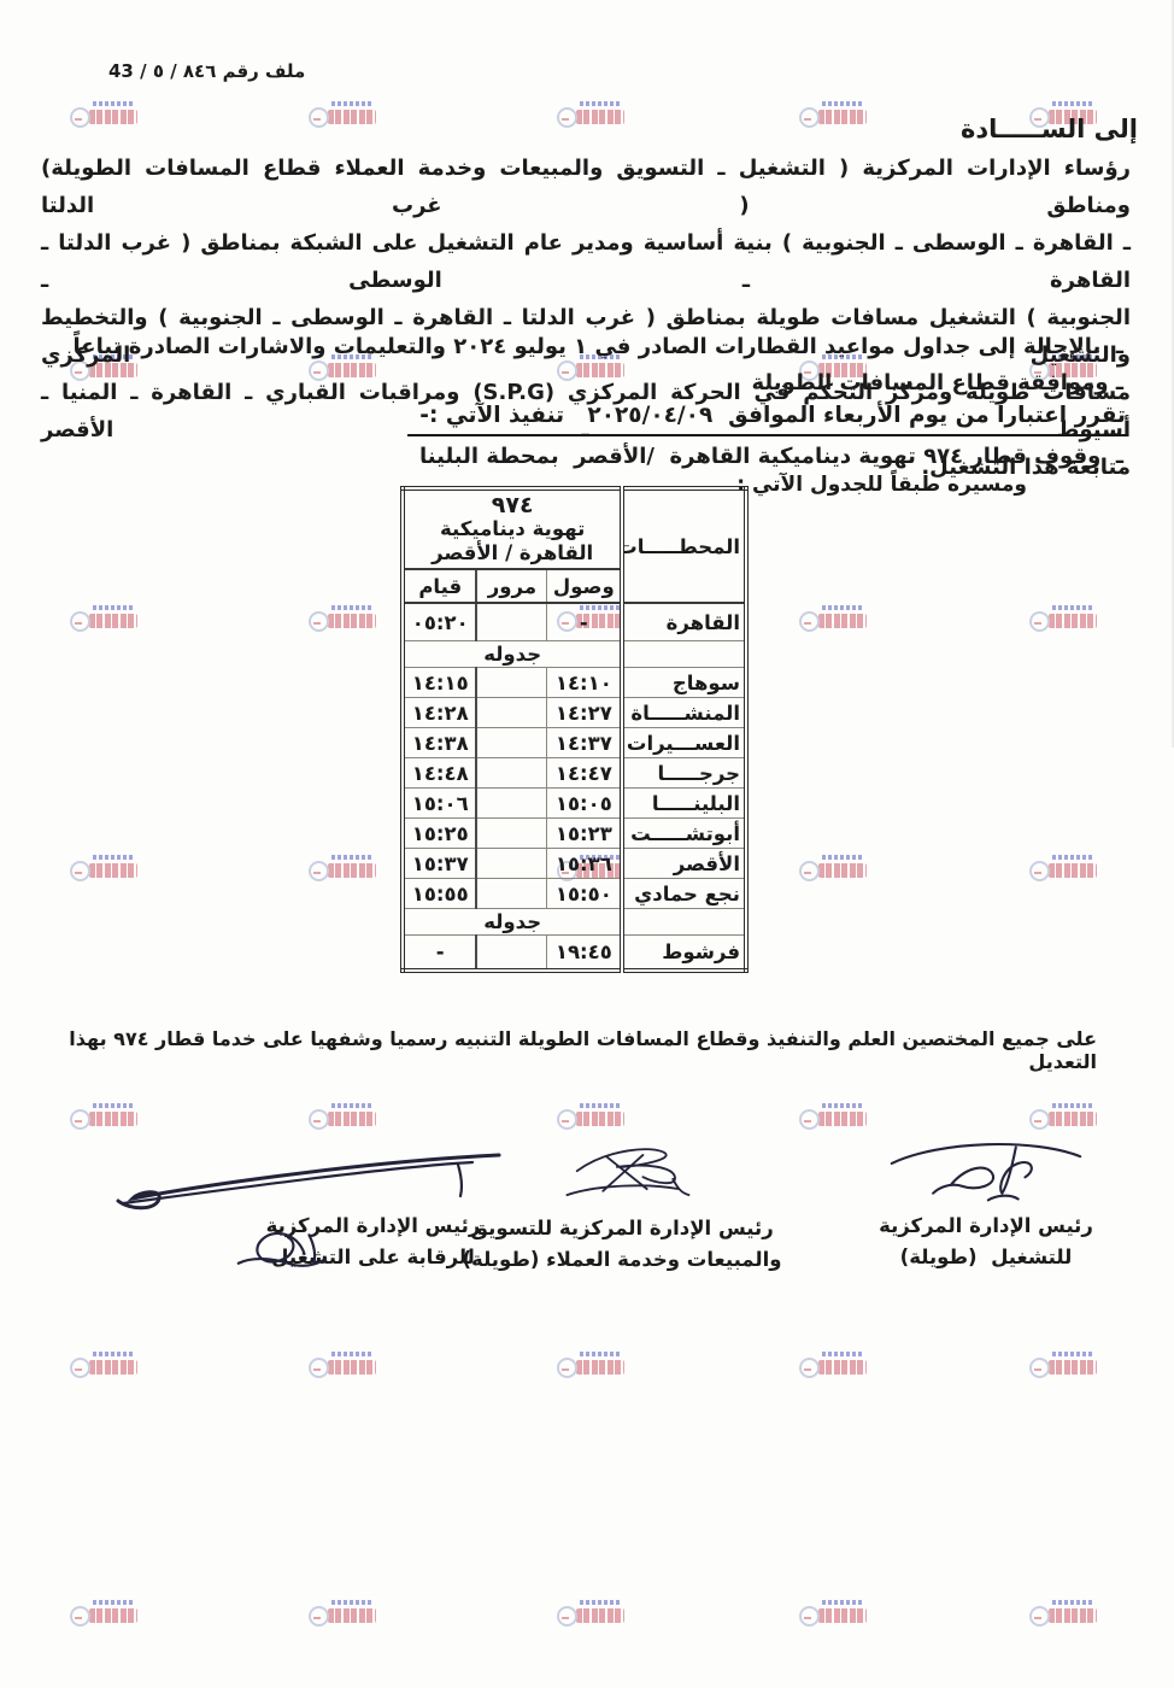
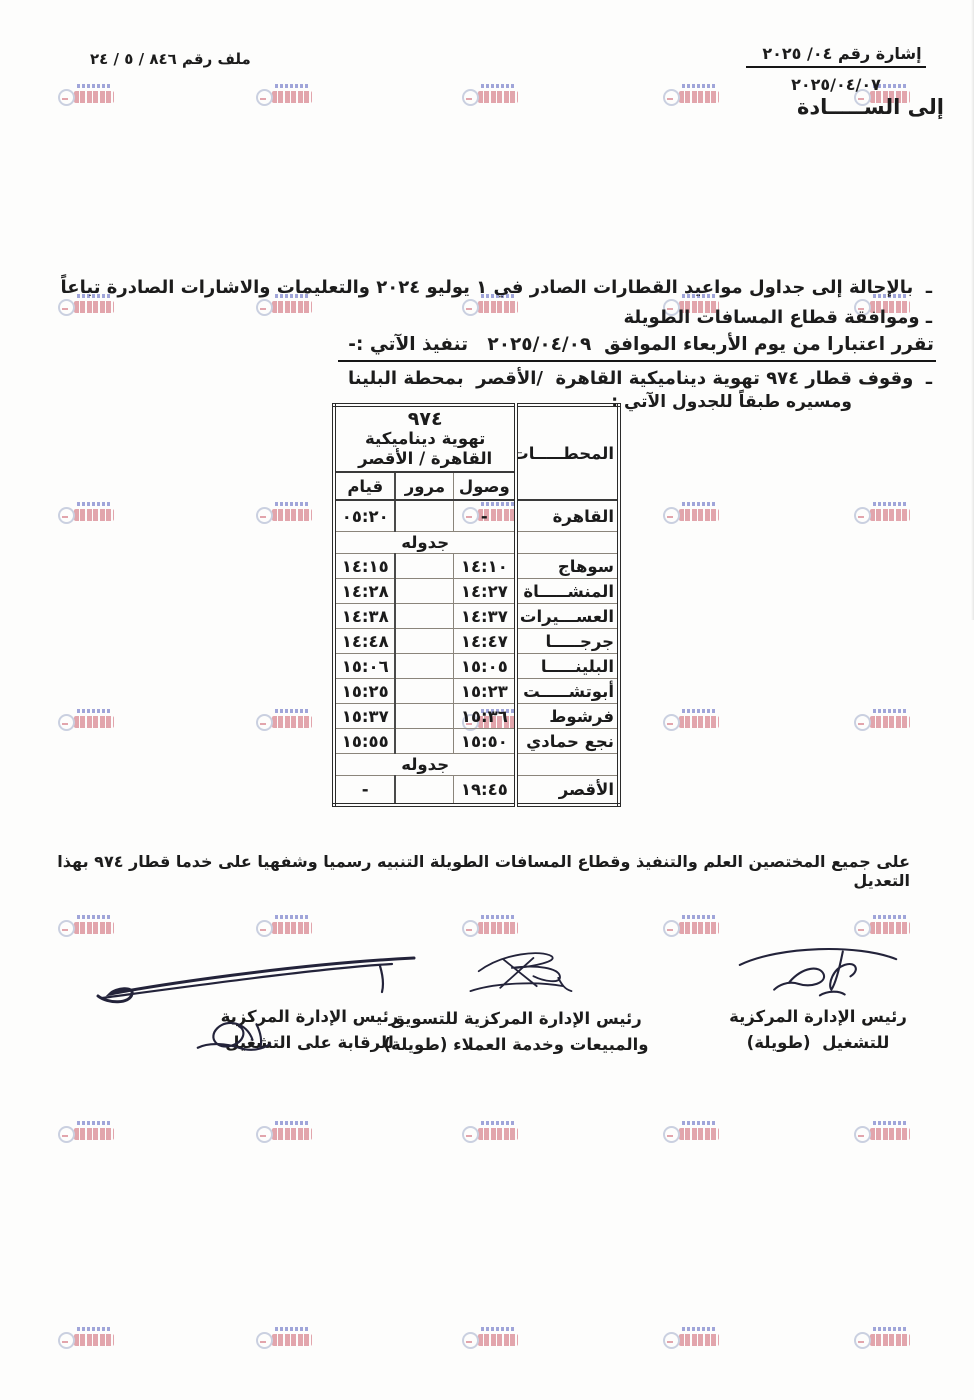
+ إشارة رقم ٠٤/ ٢٠٢٥
+ ٢٠٢٥/٠٤/٠٧
  إلى الســـــادة
- ملف رقم ٨٤٦ / ٥ / 43
+ ملف رقم ٨٤٦ / ٥ / ٢٤
- رؤساء الإدارات المركزية ( التشغيل ـ التسويق والمبيعات وخدمة العملاء قطاع المسافات الطويلة) ومناطق ( غرب الدلتا
- ـ القاهرة ـ الوسطى ـ الجنوبية ) بنية أساسية ومدير عام التشغيل على الشبكة بمناطق ( غرب الدلتا ـ القاهرة ـ الوسطى ـ
- الجنوبية ) التشغيل مسافات طويلة بمناطق ( غرب الدلتا ـ القاهرة ـ الوسطى ـ الجنوبية ) والتخطيط والتشغيل المركزي
- مسافات طويلة ومركز التحكم في الحركة المركزي (S.P.G) ومراقبات القباري ـ القاهرة ـ المنيا ـ أسيوط ـ الأقصر
- متابعة هذا التشغيل.
  ـ بالإحالة إلى جداول مواعيد القطارات الصادر في ١ يوليو ٢٠٢٤ والتعليمات والاشارات الصادرة تباعاً
  ـ وموافقة قطاع المسافات الطويلة
  تقرر اعتبارا من يوم الأربعاء الموافق ٢٠٢٥/٠٤/٠٩ تنفيذ الآتي :-
  ـ وقوف قطار ٩٧٤ تهوية ديناميكية القاهرة /الأقصر بمحطة البلينا
  ومسيره طبقاً للجدول الآتي :
  المحطـــــات	٩٧٤ تهوية ديناميكية القاهرة / الأقصر
  وصول	مرور	قيام
  القاهرة	-		٠٥:٢٠
  	جدوله
  سوهاج	١٤:١٠		١٤:١٥
  المنشـــــاة	١٤:٢٧		١٤:٢٨
  العســـيرات	١٤:٣٧		١٤:٣٨
  جرجـــــا	١٤:٤٧		١٤:٤٨
  البلينـــــا	١٥:٠٥		١٥:٠٦
  أبوتشـــــت	١٥:٢٣		١٥:٢٥
- الأقصر	١٥:٣٦		١٥:٣٧
+ فرشوط	١٥:٣٦		١٥:٣٧
  نجع حمادي	١٥:٥٠		١٥:٥٥
  	جدوله
- فرشوط	١٩:٤٥		-
+ الأقصر	١٩:٤٥		-
  على جميع المختصين العلم والتنفيذ وقطاع المسافات الطويلة التنبيه رسميا وشفهيا على خدما قطار ٩٧٤ بهذا التعديل
  رئيس الإدارة المركزية
  للتشغيل (طويلة)
  رئيس الإدارة المركزية للتسويق
  والمبيعات وخدمة العملاء (طويلة)
  رئيس الإدارة المركزية
  للرقابة على التشغيل
